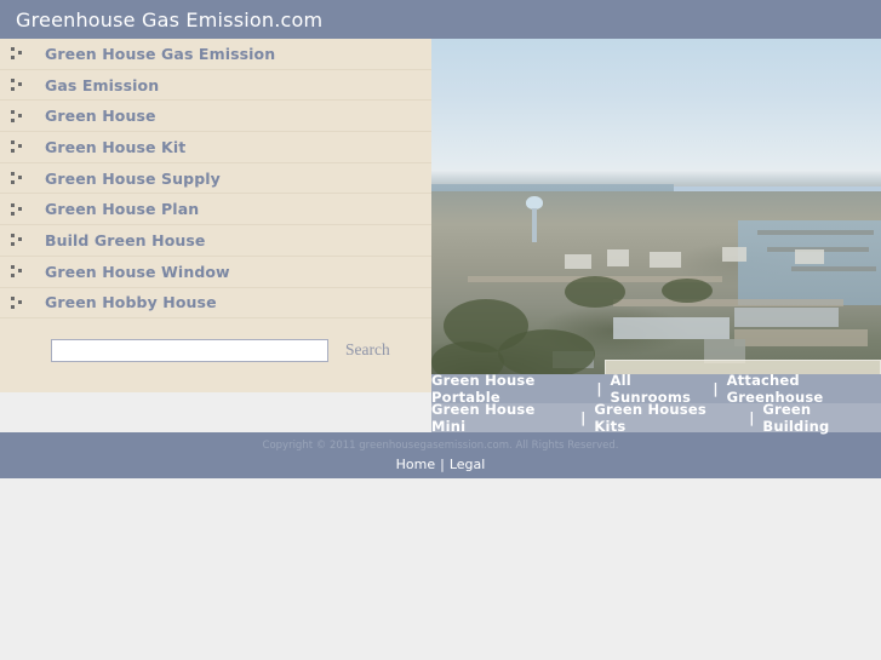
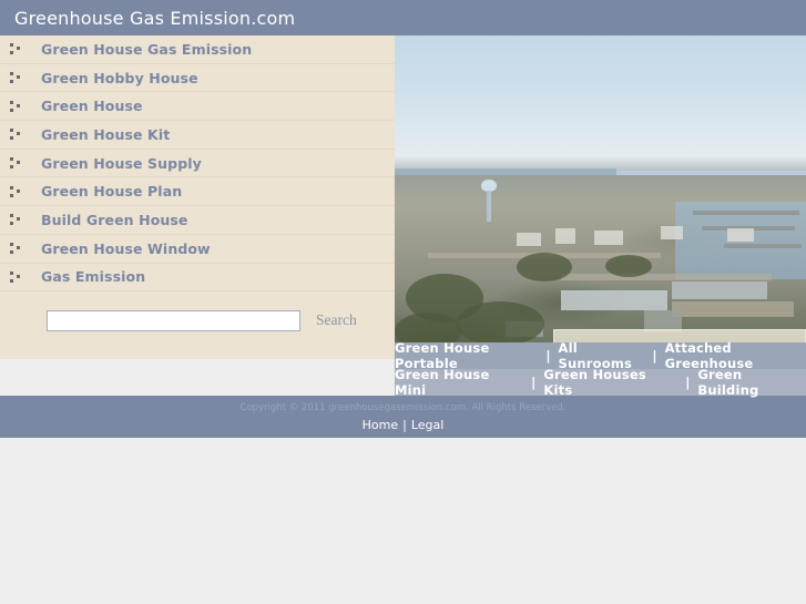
  Greenhouse Gas Emission.com
  Green House Gas Emission
- Gas Emission
+ Green Hobby House
  Green House
  Green House Kit
  Green House Supply
  Green House Plan
  Build Green House
  Green House Window
- Green Hobby House
+ Gas Emission
  Search
  Green House Portable
  |
  All Sunrooms
  |
  Attached Greenhouse
  Green House Mini
  |
  Green Houses Kits
  |
  Green Building
  Copyright © 2011 greenhousegasemission.com. All Rights Reserved.
  Home
  |
  Legal
